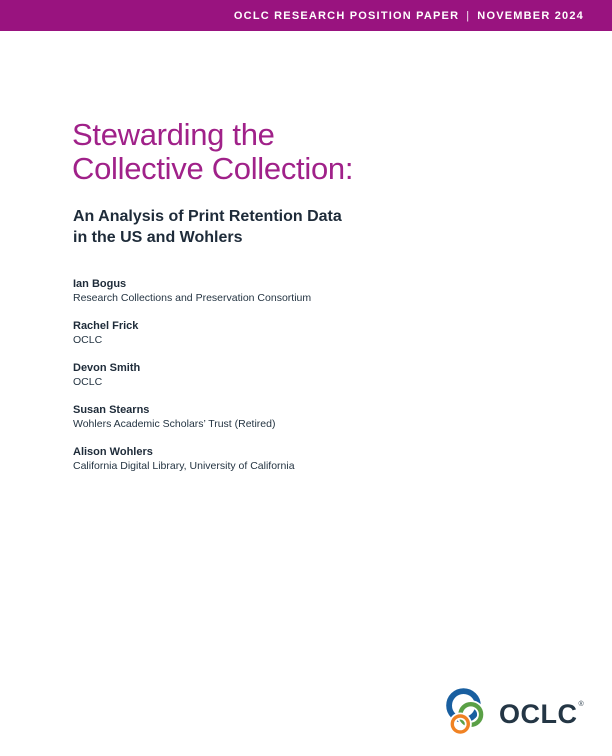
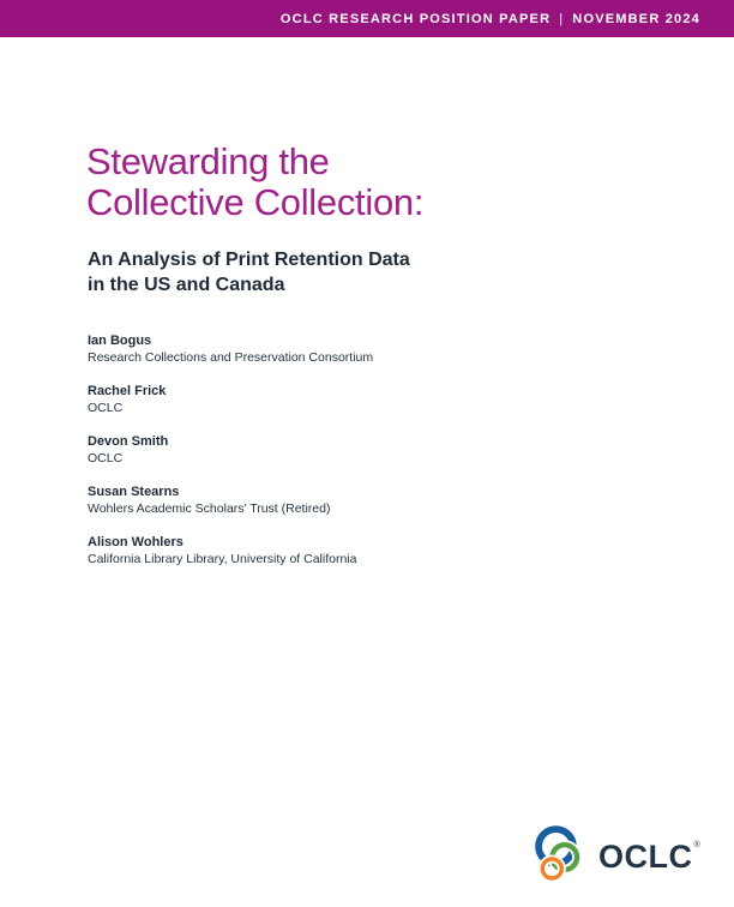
  OCLC RESEARCH POSITION PAPER
  |
  NOVEMBER 2024
  Stewarding the
  Collective Collection:
  An Analysis of Print Retention Data
- in the US and Wohlers
+ in the US and Canada
  Ian Bogus
  Research Collections and Preservation Consortium
  Rachel Frick
  OCLC
  Devon Smith
  OCLC
  Susan Stearns
  Wohlers Academic Scholars’ Trust (Retired)
  Alison Wohlers
- California Digital Library, University of California
+ California Library Library, University of California
  OCLC
